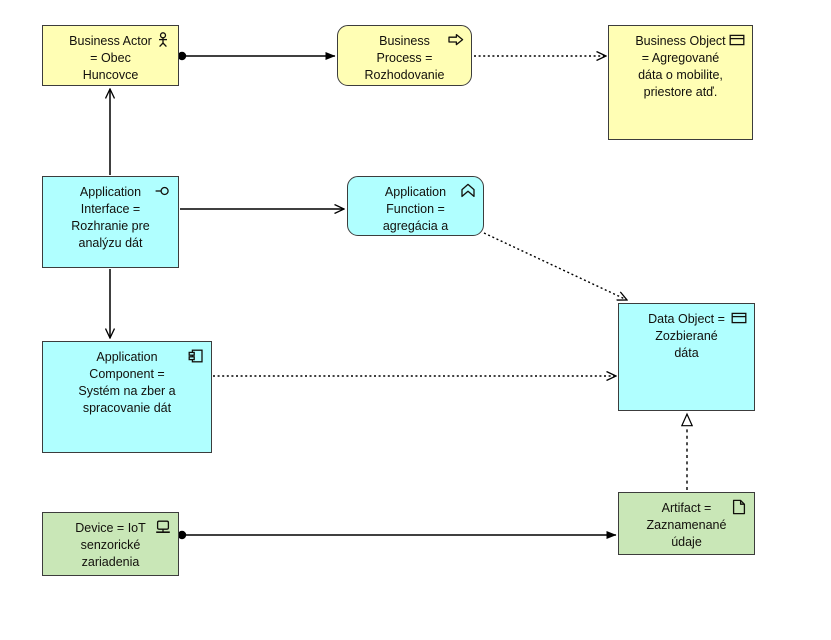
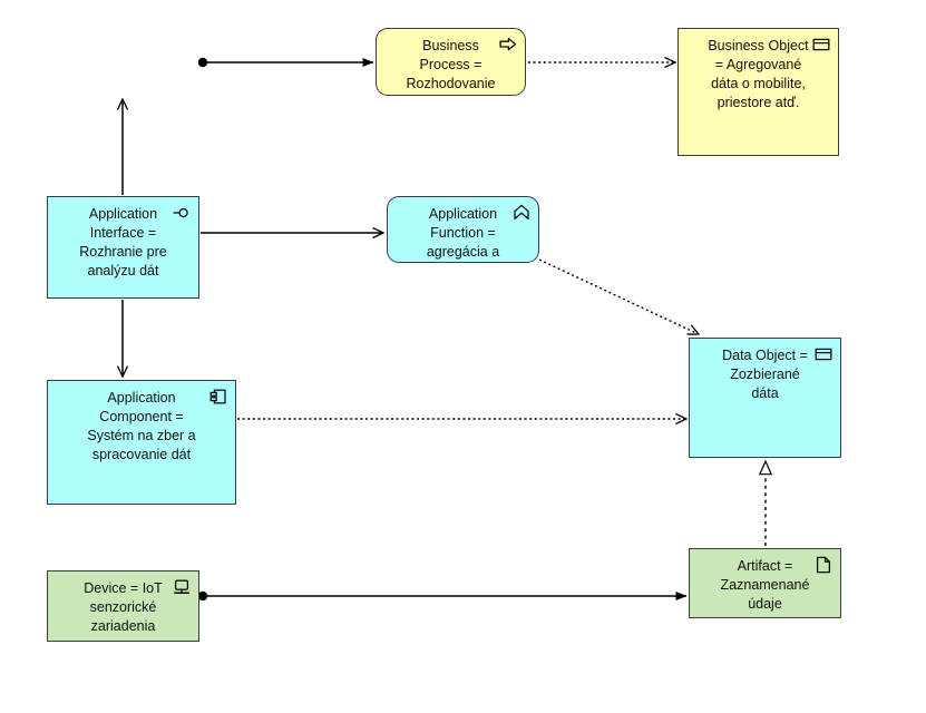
- Business Actor
- = Obec
- Huncovce
  Business
  Process =
  Rozhodovanie
  Business Object
  = Agregované
  dáta o mobilite,
  priestore atď.
  Application
  Interface =
  Rozhranie pre
  analýzu dát
  Application
  Function =
  agregácia a
  Application
  Component =
  Systém na zber a
  spracovanie dát
  Data Object =
  Zozbierané
  dáta
  Device = IoT
  senzorické
  zariadenia
  Artifact =
  Zaznamenané
  údaje
